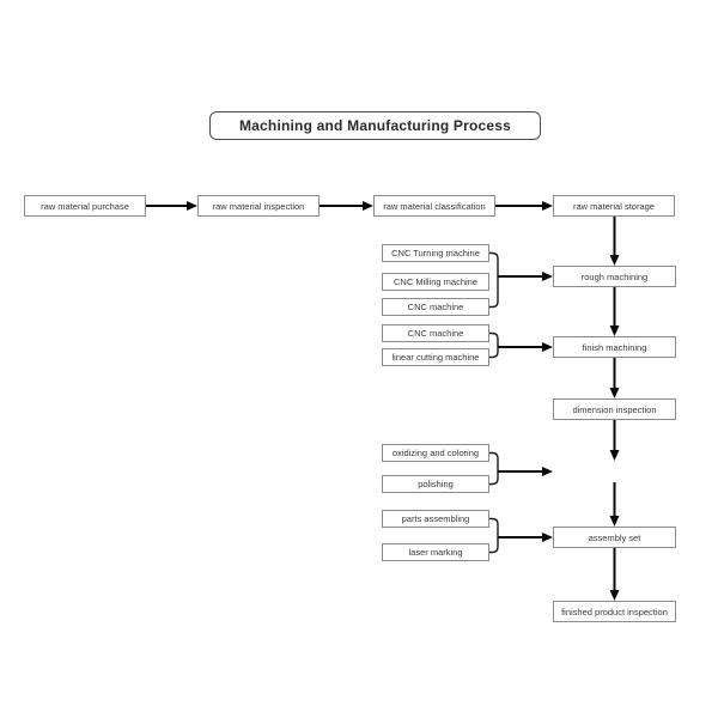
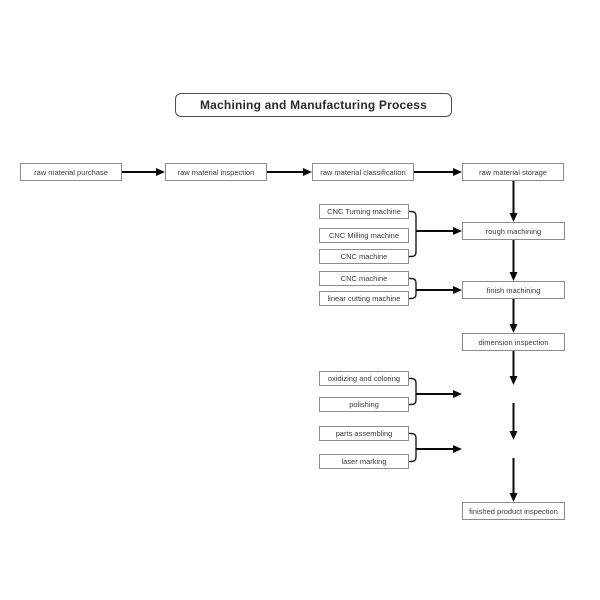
  Machining and Manufacturing Process
  raw material purchase
  raw material inspection
  raw material classification
  raw material storage
  rough machining
  finish machining
  dimension inspection
- assembly set
  finished product inspection
  CNC Turning machine
  CNC Milling machine
  CNC machine
  CNC machine
  linear cutting machine
  oxidizing and coloring
  polishing
  parts assembling
  laser marking
